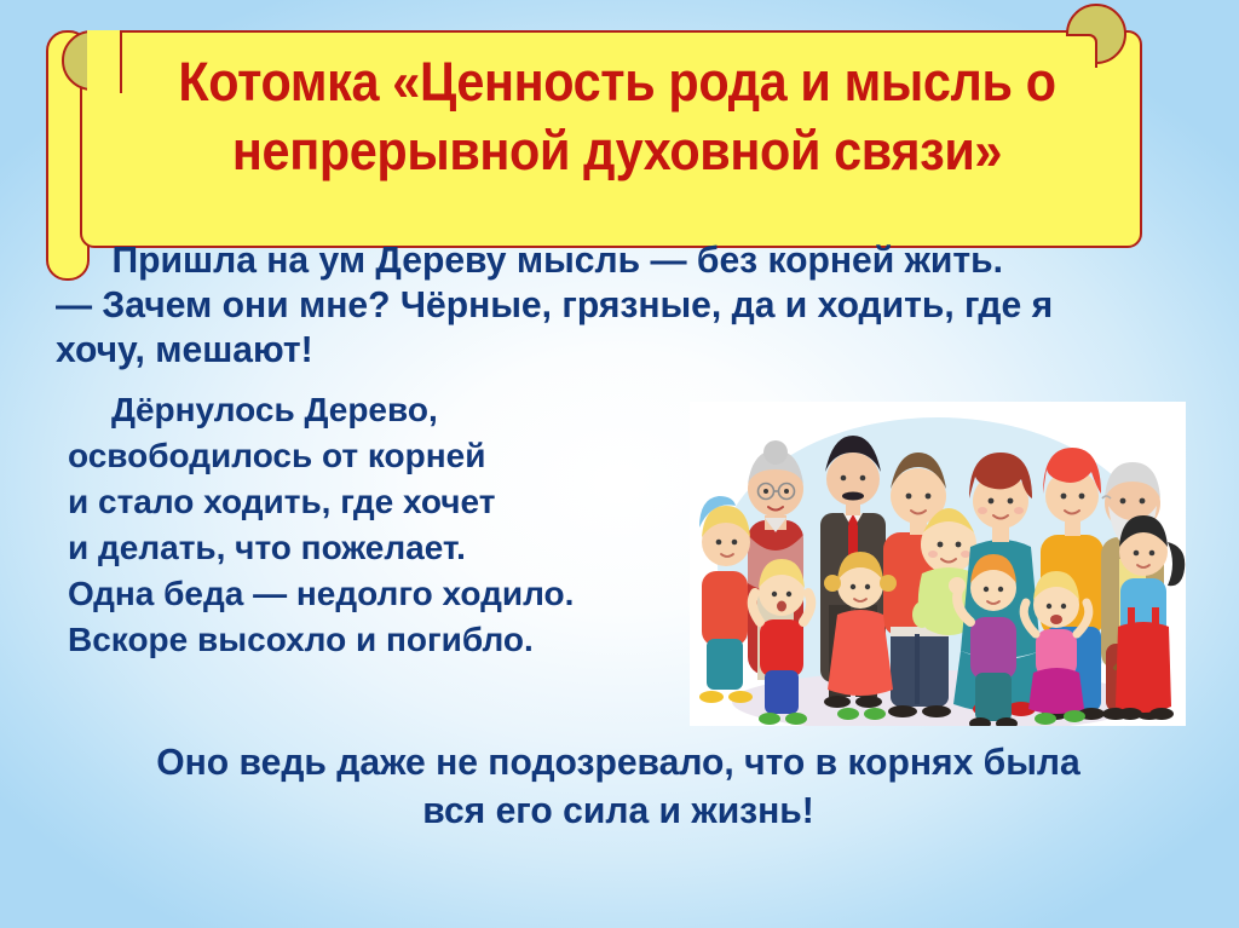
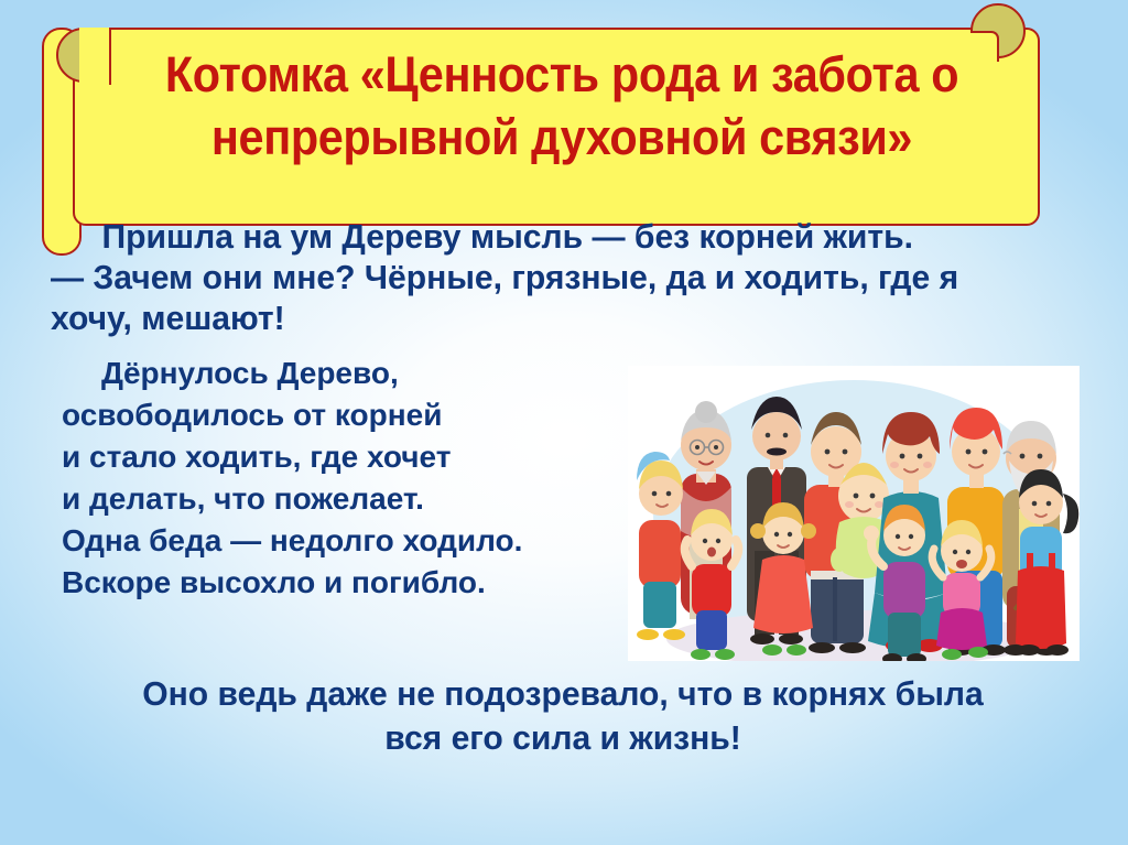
- Котомка «Ценность рода и мысль о непрерывной духовной связи»
+ Котомка «Ценность рода и забота о непрерывной духовной связи»
  Пришла на ум Дереву мысль — без корней жить.
  — Зачем они мне? Чёрные, грязные, да и ходить, где я хочу, мешают!
  Дёрнулось Дерево,
  освободилось от корней
  и стало ходить, где хочет
  и делать, что пожелает.
  Одна беда — недолго ходило.
  Вскоре высохло и погибло.
  Оно ведь даже не подозревало, что в корнях была
  вся его сила и жизнь!
